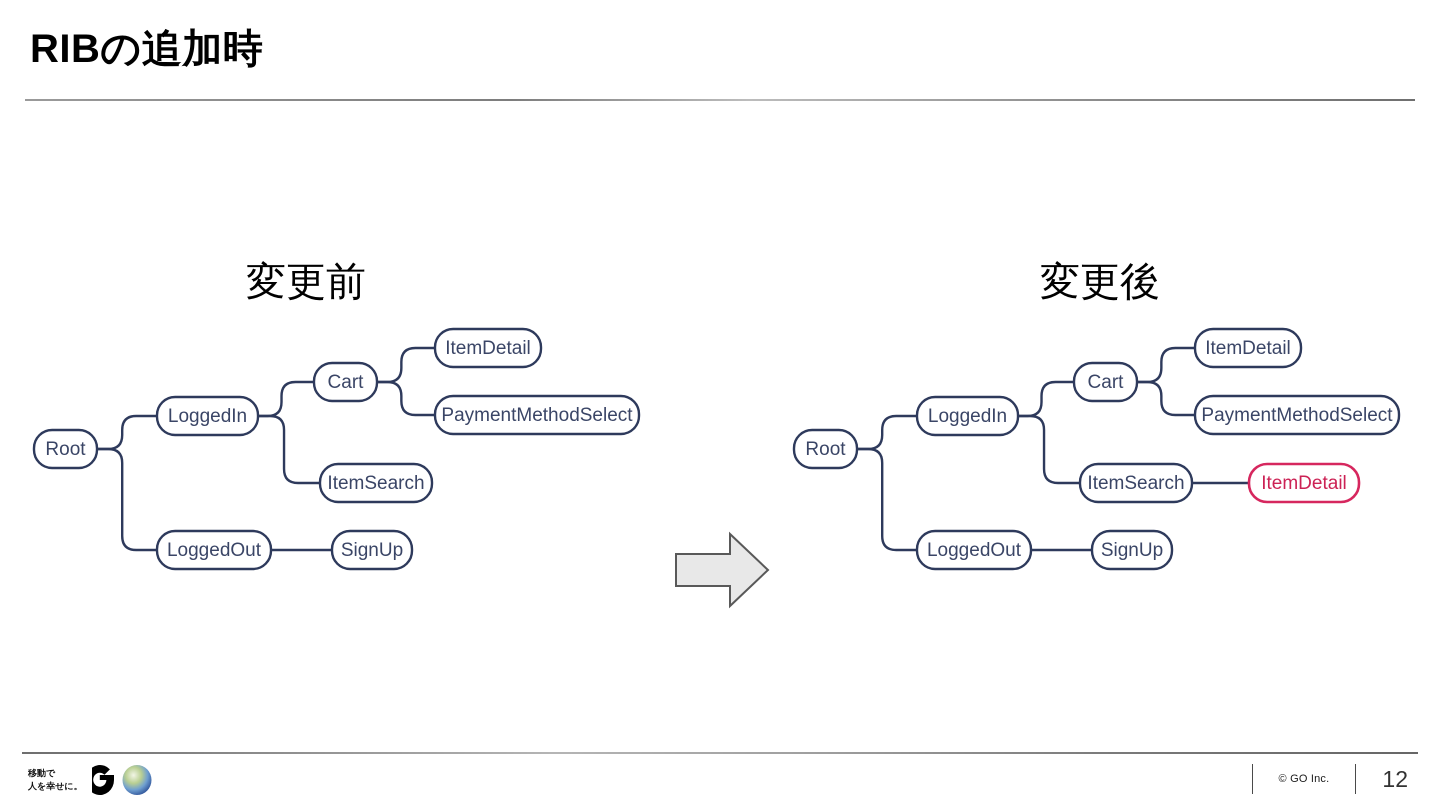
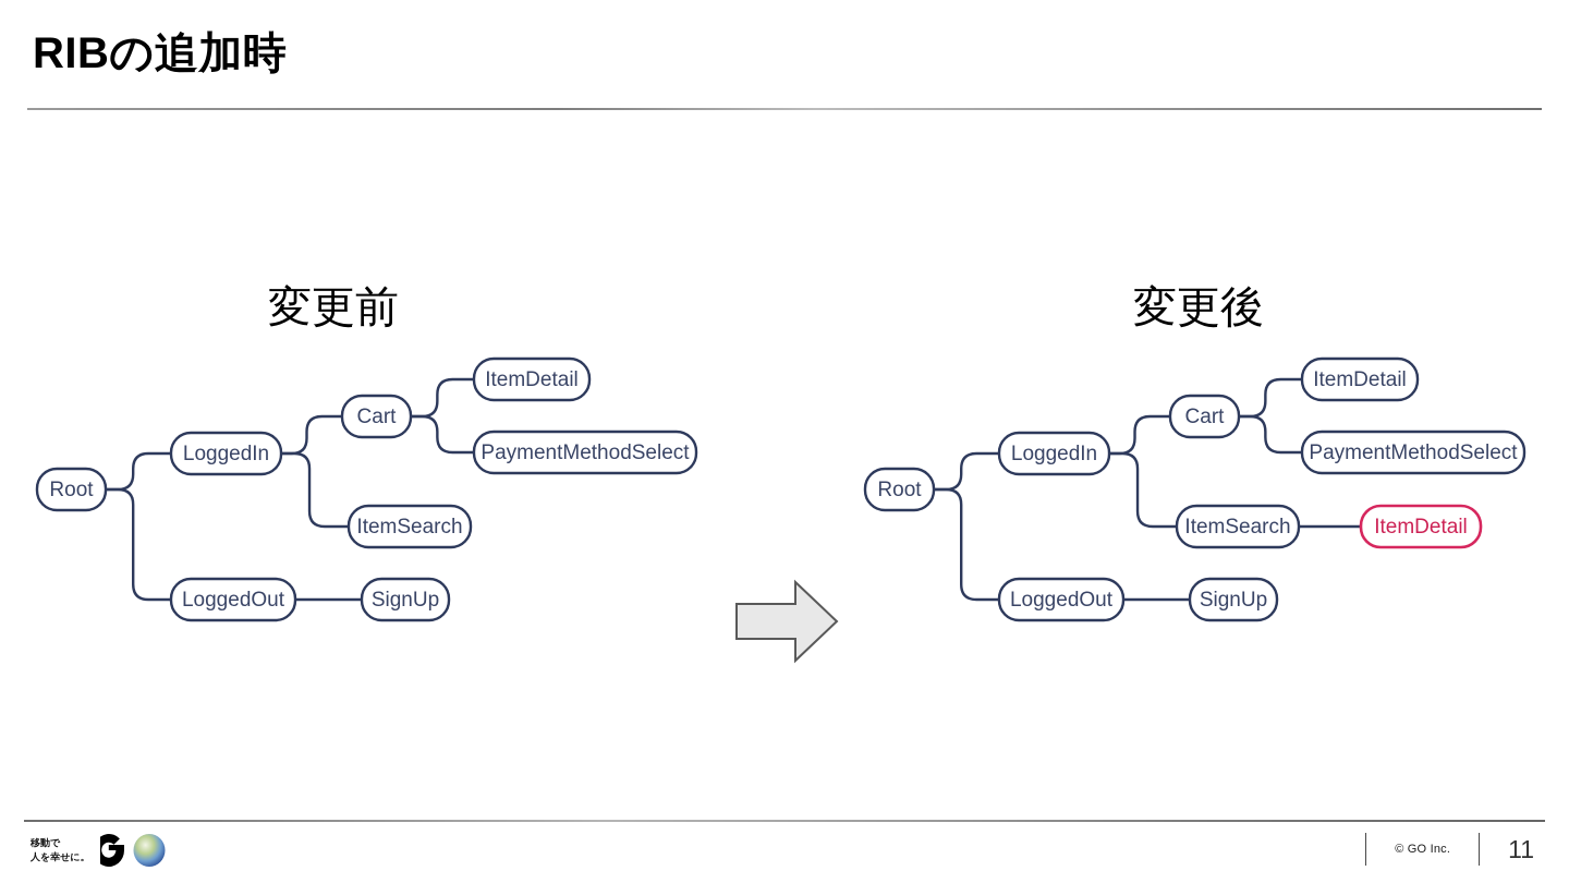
  RIBの追加時
  変更前
  変更後
  Root
  LoggedIn
  Cart
  ItemDetail
  PaymentMethodSelect
  ItemSearch
  LoggedOut
  SignUp
  Root
  LoggedIn
  Cart
  ItemDetail
  PaymentMethodSelect
  ItemSearch
  ItemDetail
  LoggedOut
  SignUp
  移動で
  人を幸せに。
  © GO Inc.
- 12
+ 11
